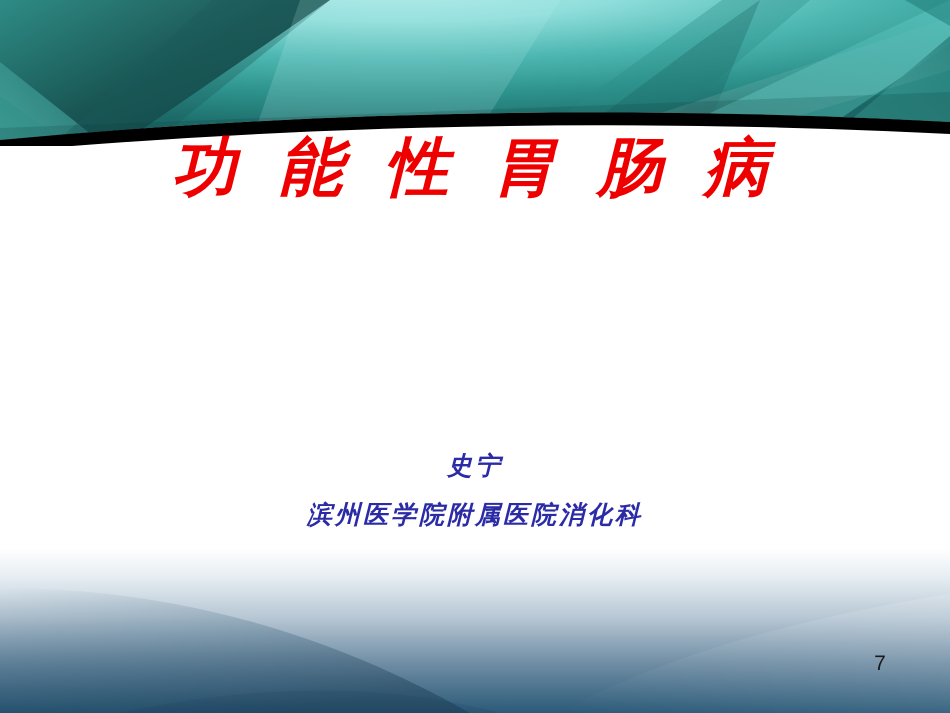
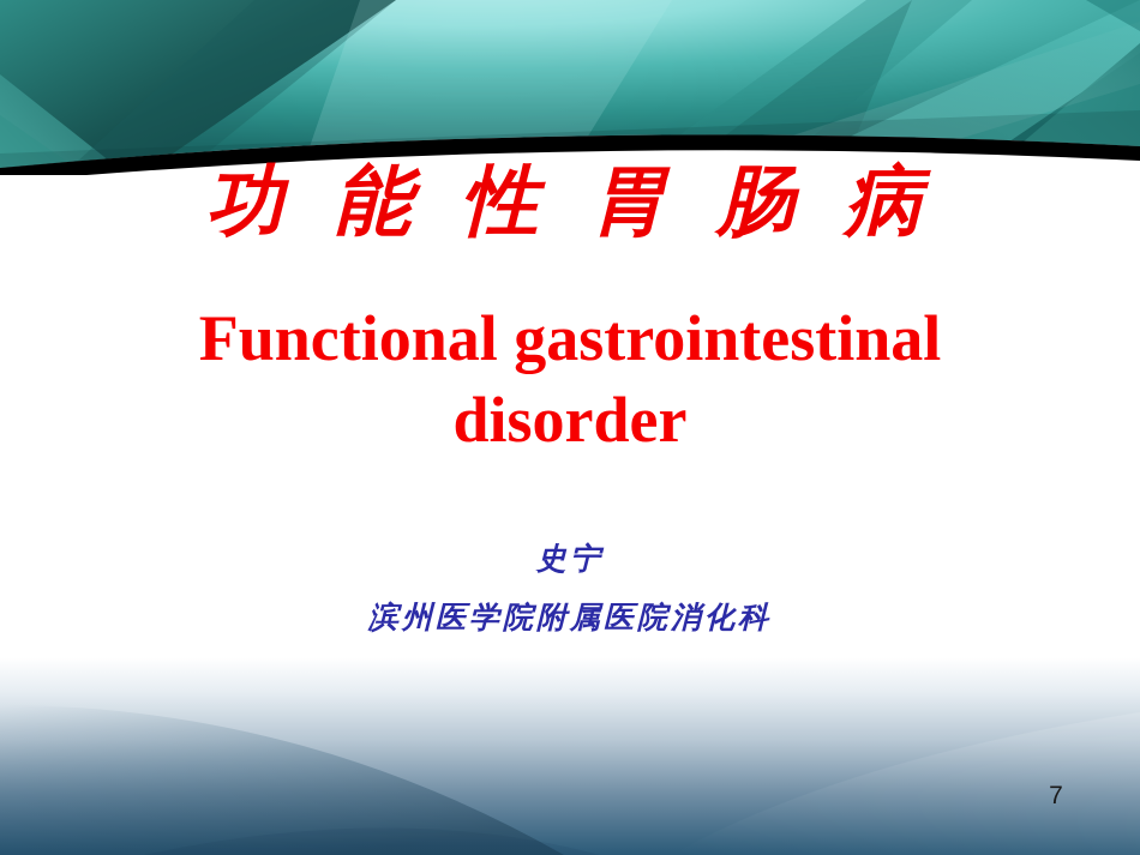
  功 能 性 胃 肠 病
+ Functional gastrointestinal disorder
  史宁
  滨州医学院附属医院消化科
  7
